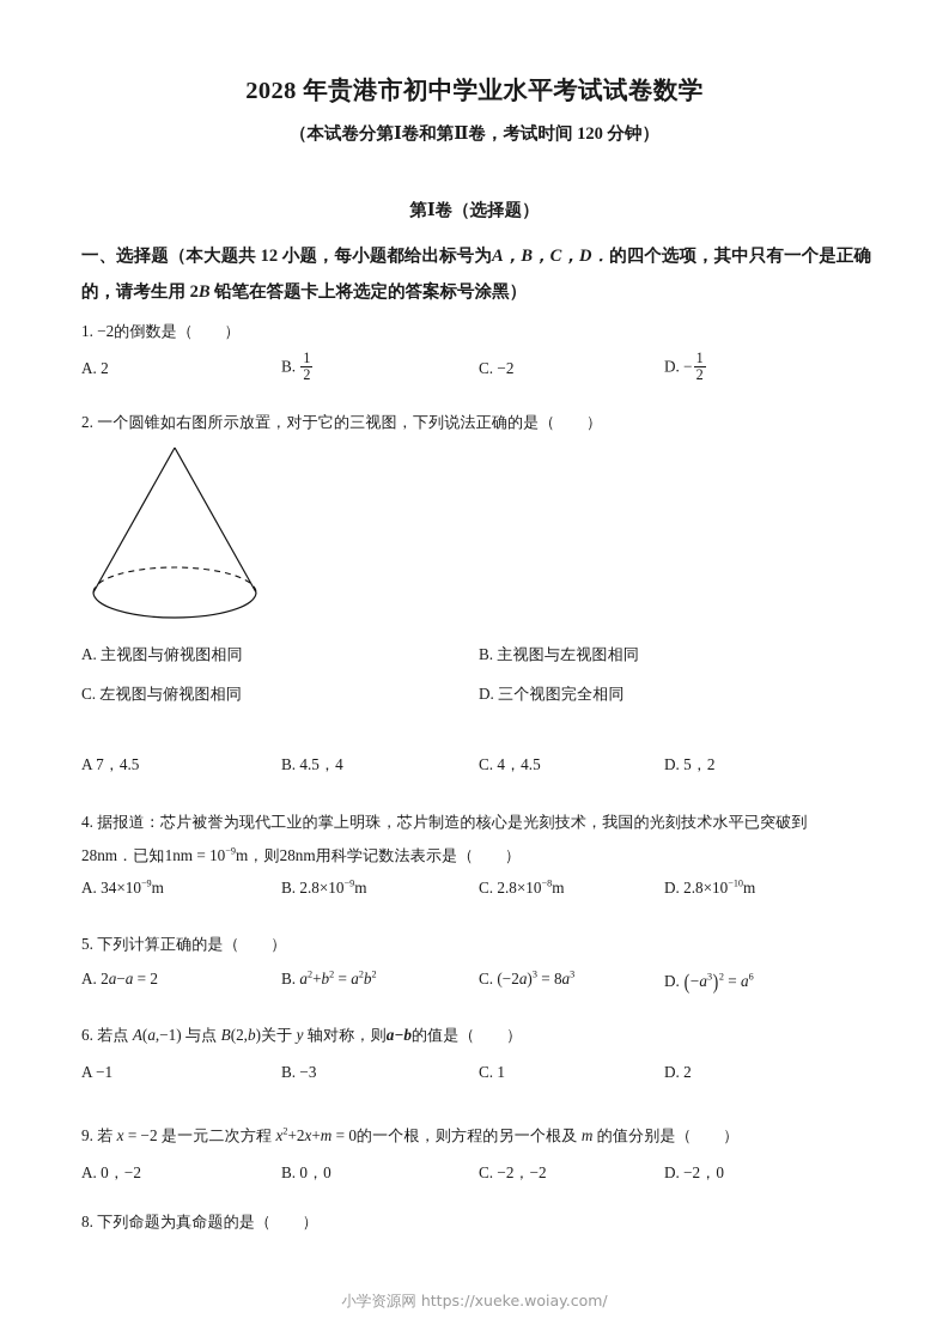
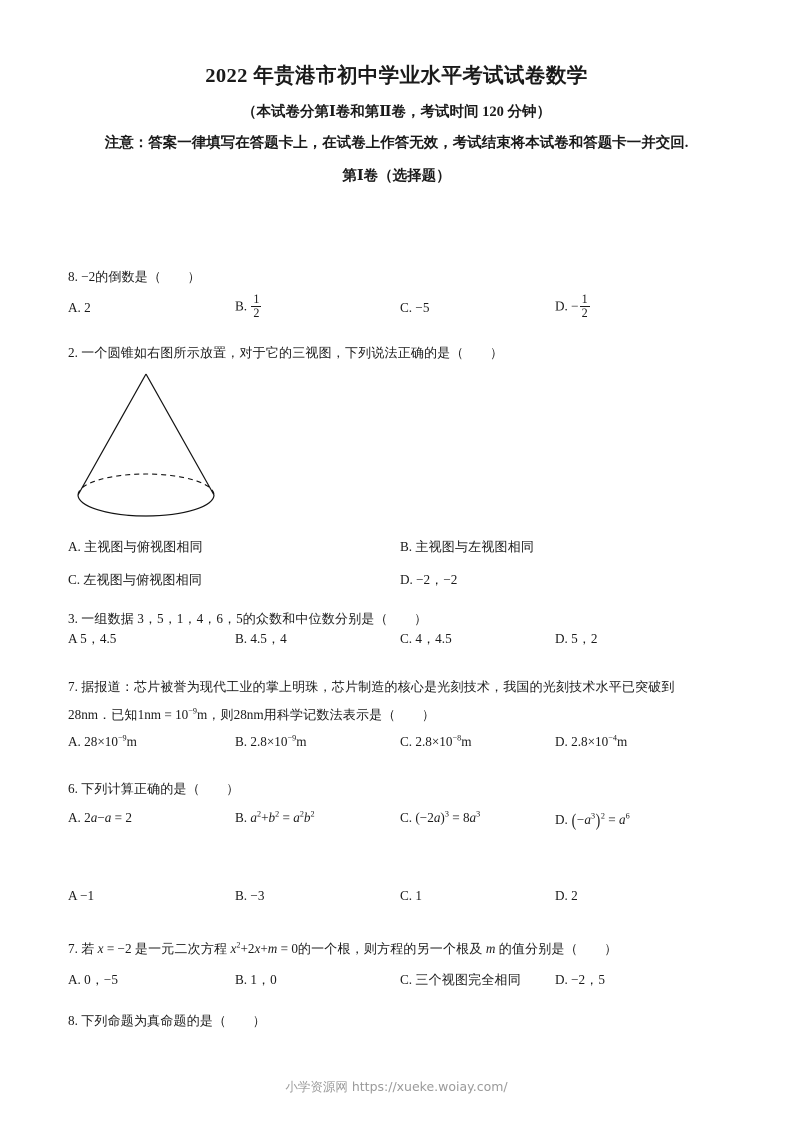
- 2028 年贵港市初中学业水平考试试卷数学
+ 2022 年贵港市初中学业水平考试试卷数学
  （本试卷分第Ⅰ卷和第Ⅱ卷，考试时间 120 分钟）
+ 注意：答案一律填写在答题卡上，在试卷上作答无效，考试结束将本试卷和答题卡一并交回.
  第Ⅰ卷（选择题）
- 一、选择题（本大题共 12 小题，每小题都给出标号为A，B，C，D．的四个选项，其中只有一个是正确的，请考生用 2B 铅笔在答题卡上将选定的答案标号涂黑）
- 1. −2的倒数是（ ）
+ 8. −2的倒数是（ ）
  A. 2
  B.
  1
  2
- C. −2
+ C. −5
  D. −
  1
  2
  2. 一个圆锥如右图所示放置，对于它的三视图，下列说法正确的是（ ）
  A. 主视图与俯视图相同
  B. 主视图与左视图相同
  C. 左视图与俯视图相同
- D. 三个视图完全相同
+ D. −2，−2
+ 3. 一组数据 3，5，1，4，6，5的众数和中位数分别是（ ）
- A 7，4.5
+ A 5，4.5
  B. 4.5，4
  C. 4，4.5
  D. 5，2
- 4. 据报道：芯片被誉为现代工业的掌上明珠，芯片制造的核心是光刻技术，我国的光刻技术水平已突破到
+ 7. 据报道：芯片被誉为现代工业的掌上明珠，芯片制造的核心是光刻技术，我国的光刻技术水平已突破到
  28nm．已知1nm = 10−9m，则28nm用科学记数法表示是（ ）
- A. 34×10−9m
+ A. 28×10−9m
  B. 2.8×10−9m
  C. 2.8×10−8m
- D. 2.8×10−10m
+ D. 2.8×10−4m
- 5. 下列计算正确的是（ ）
+ 6. 下列计算正确的是（ ）
  A. 2a−a = 2
  B. a2+b2 = a2b2
  C. (−2a)3 = 8a3
  D. (−a3)2 = a6
- 6. 若点 A(a,−1) 与点 B(2,b)关于 y 轴对称，则a−b的值是（ ）
  A −1
  B. −3
  C. 1
  D. 2
- 9. 若 x = −2 是一元二次方程 x2+2x+m = 0的一个根，则方程的另一个根及 m 的值分别是（ ）
+ 7. 若 x = −2 是一元二次方程 x2+2x+m = 0的一个根，则方程的另一个根及 m 的值分别是（ ）
- A. 0，−2
+ A. 0，−5
- B. 0，0
+ B. 1，0
- C. −2，−2
+ C. 三个视图完全相同
- D. −2，0
+ D. −2，5
  8. 下列命题为真命题的是（ ）
  小学资源网 https://xueke.woiay.com/
